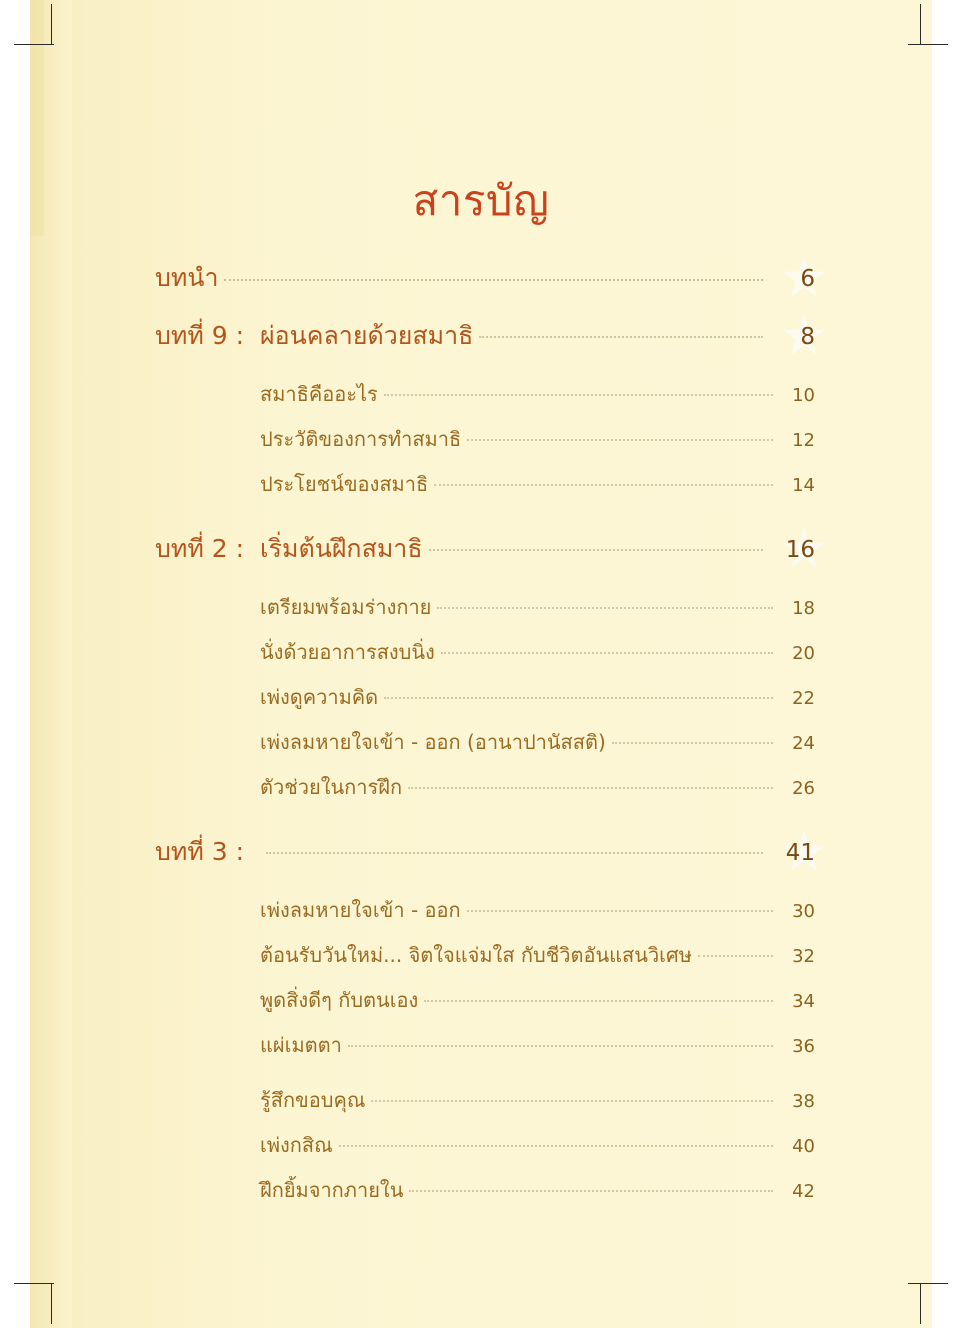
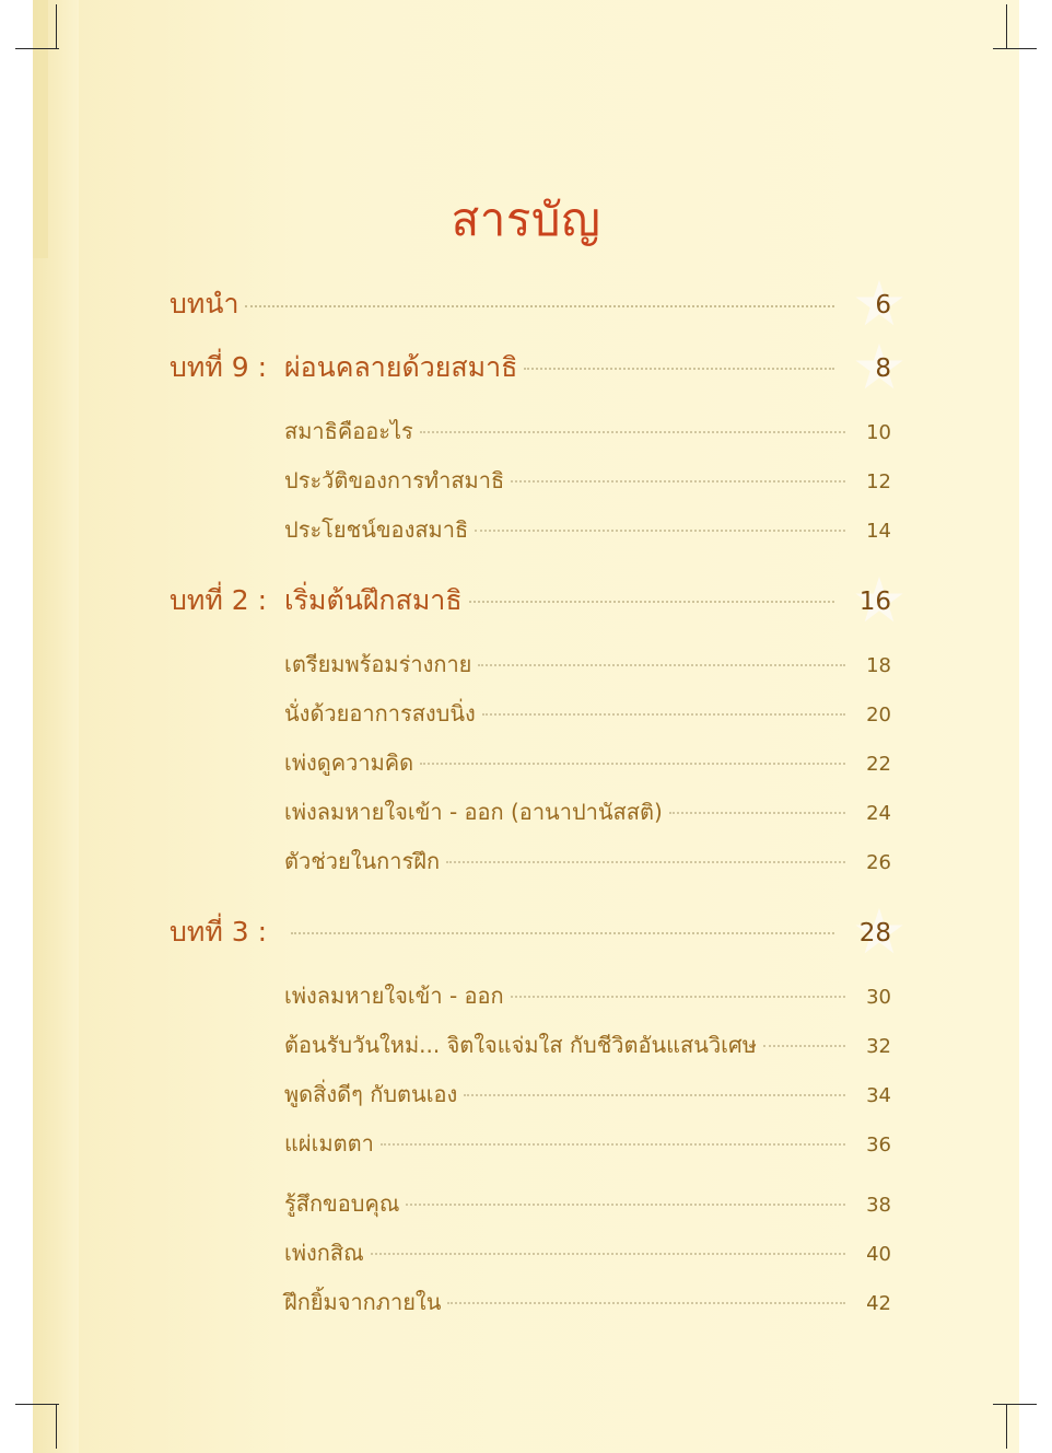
  สารบัญ
  บทนำ
  6
  บทที่ 9 :
  ผ่อนคลายด้วยสมาธิ
  8
  สมาธิคืออะไร
  10
  ประวัติของการทำสมาธิ
  12
  ประโยชน์ของสมาธิ
  14
  บทที่ 2 :
  เริ่มต้นฝึกสมาธิ
  16
  เตรียมพร้อมร่างกาย
  18
  นั่งด้วยอาการสงบนิ่ง
  20
  เพ่งดูความคิด
  22
  เพ่งลมหายใจเข้า - ออก (อานาปานัสสติ)
  24
  ตัวช่วยในการฝึก
  26
  บทที่ 3 :
- 41
+ 28
  เพ่งลมหายใจเข้า - ออก
  30
  ต้อนรับวันใหม่... จิตใจแจ่มใส กับชีวิตอันแสนวิเศษ
  32
  พูดสิ่งดีๆ กับตนเอง
  34
  แผ่เมตตา
  36
  รู้สึกขอบคุณ
  38
  เพ่งกสิณ
  40
  ฝึกยิ้มจากภายใน
  42
